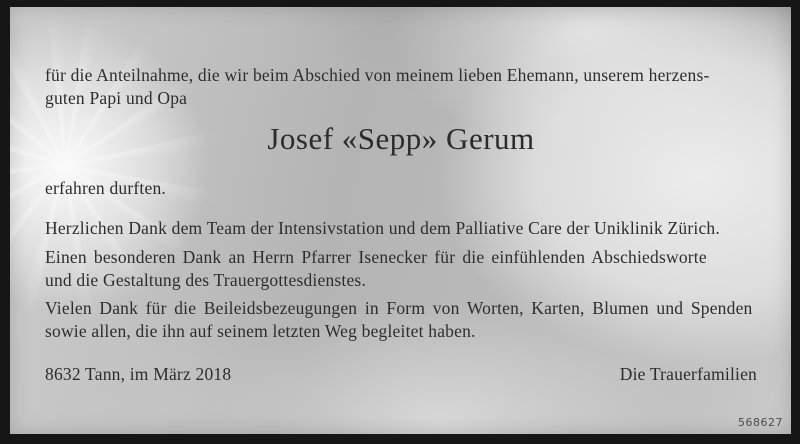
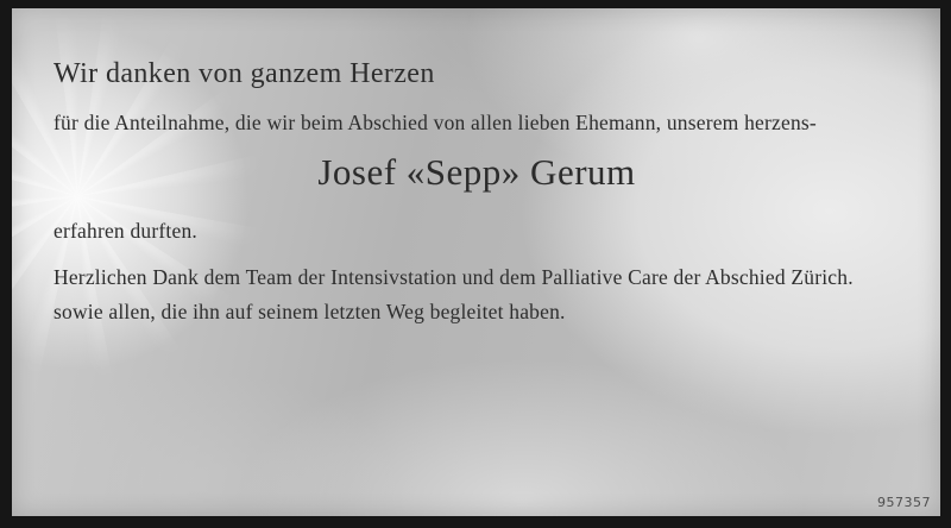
+ Wir danken von ganzem Herzen
- für die Anteilnahme, die wir beim Abschied von meinem lieben Ehemann, unserem herzens-
+ für die Anteilnahme, die wir beim Abschied von allen lieben Ehemann, unserem herzens-
- guten Papi und Opa
  Josef «Sepp» Gerum
  erfahren durften.
- Herzlichen Dank dem Team der Intensivstation und dem Palliative Care der Uniklinik Zürich.
+ Herzlichen Dank dem Team der Intensivstation und dem Palliative Care der Abschied Zürich.
- Einen besonderen Dank an Herrn Pfarrer Isenecker für die einfühlenden Abschiedsworte
- und die Gestaltung des Trauergottesdienstes.
- Vielen Dank für die Beileidsbezeugungen in Form von Worten, Karten, Blumen und Spenden
  sowie allen, die ihn auf seinem letzten Weg begleitet haben.
- 8632 Tann, im März 2018
- Die Trauerfamilien
- 568627
+ 957357
